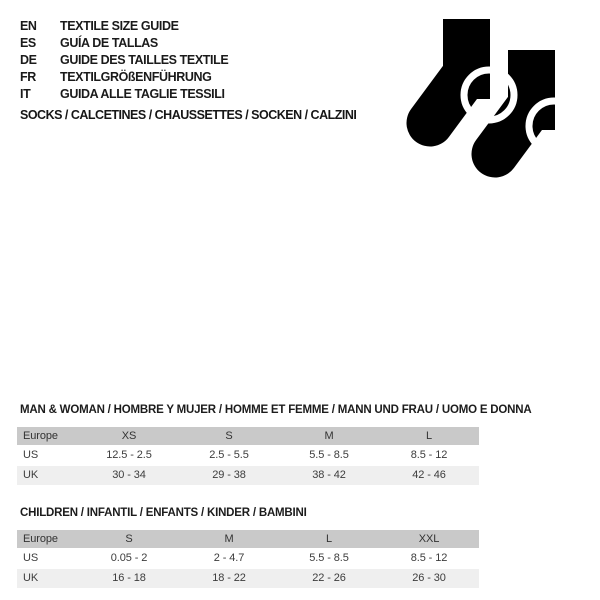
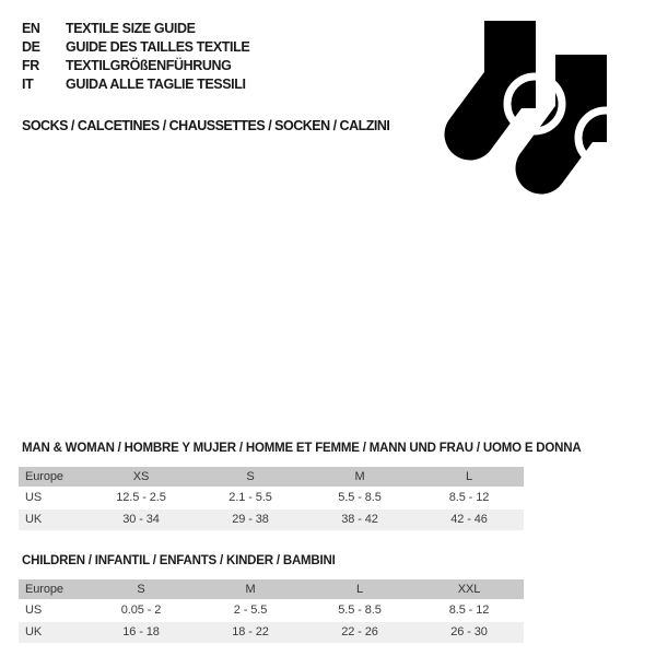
  EN
  TEXTILE SIZE GUIDE
- ES
- GUÍA DE TALLAS
  DE
  GUIDE DES TAILLES TEXTILE
  FR
  TEXTILGRÖßENFÜHRUNG
  IT
  GUIDA ALLE TAGLIE TESSILI
  SOCKS / CALCETINES / CHAUSSETTES / SOCKEN / CALZINI
  MAN & WOMAN / HOMBRE Y MUJER / HOMME ET FEMME / MANN UND FRAU / UOMO E DONNA
  Europe
  XS
  S
  M
  L
  US
  12.5 - 2.5
- 2.5 - 5.5
+ 2.1 - 5.5
  5.5 - 8.5
  8.5 - 12
  UK
  30 - 34
  29 - 38
  38 - 42
  42 - 46
  CHILDREN / INFANTIL / ENFANTS / KINDER / BAMBINI
  Europe
  S
  M
  L
  XXL
  US
  0.05 - 2
- 2 - 4.7
+ 2 - 5.5
  5.5 - 8.5
  8.5 - 12
  UK
  16 - 18
  18 - 22
  22 - 26
  26 - 30
